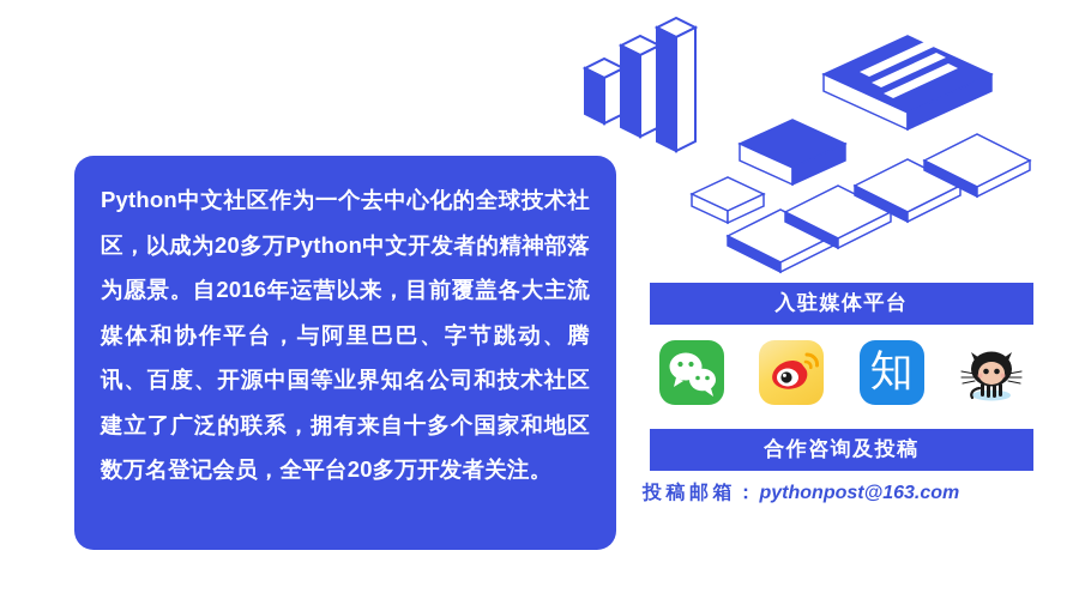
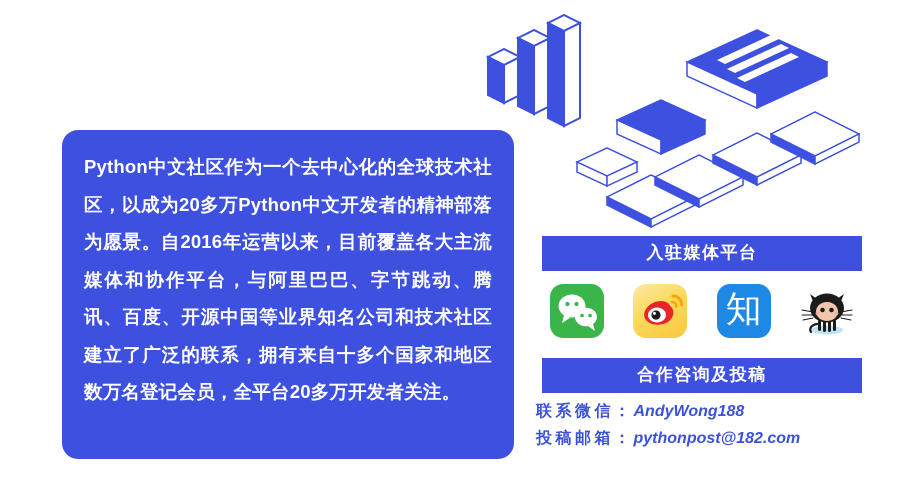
  Python中文社区作为一个去中心化的全球技术社区，以成为20多万Python中文开发者的精神部落为愿景。自2016年运营以来，目前覆盖各大主流媒体和协作平台，与阿里巴巴、字节跳动、腾讯、百度、开源中国等业界知名公司和技术社区建立了广泛的联系，拥有来自十多个国家和地区数万名登记会员，全平台20多万开发者关注。
  入驻媒体平台
  知
  合作咨询及投稿
+ 联系微信：AndyWong188
- 投稿邮箱：pythonpost@163.com
+ 投稿邮箱：pythonpost@182.com
